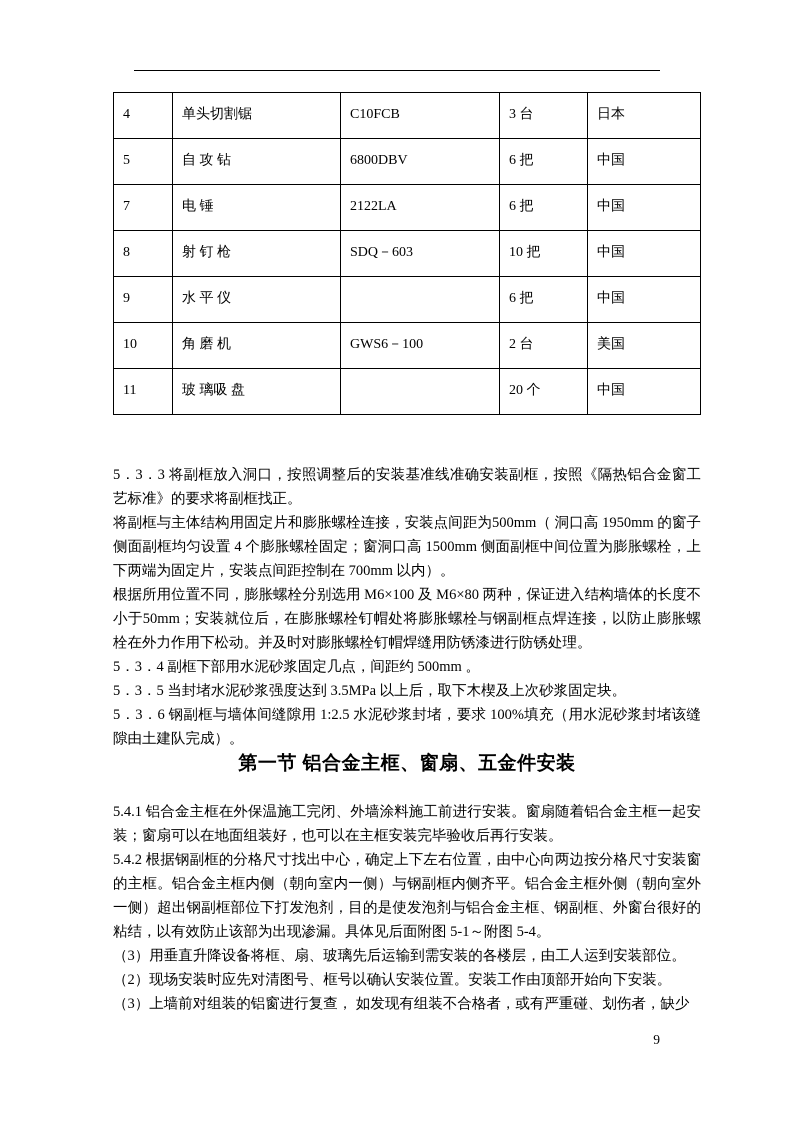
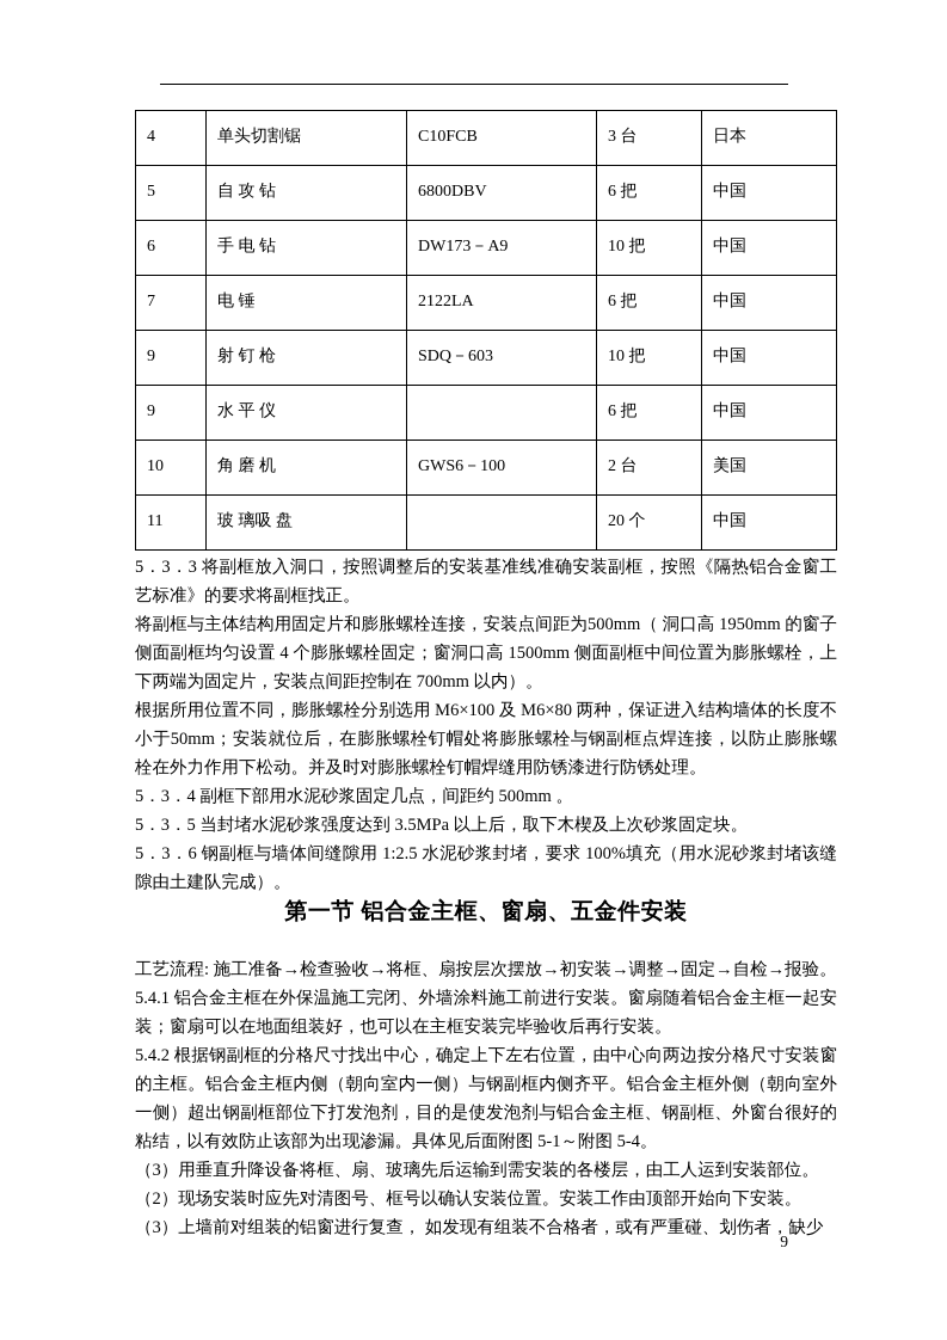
  4	单头切割锯	C10FCB	3 台	日本
  5	自 攻 钻	6800DBV	6 把	中国
+ 6	手 电 钻	DW173－A9	10 把	中国
  7	电 锤	2122LA	6 把	中国
- 8	射 钉 枪	SDQ－603	10 把	中国
+ 9	射 钉 枪	SDQ－603	10 把	中国
  9	水 平 仪		6 把	中国
  10	角 磨 机	GWS6－100	2 台	美国
  11	玻 璃吸 盘		20 个	中国
  5．3．3 将副框放入洞口，按照调整后的安装基准线准确安装副框，按照《隔热铝合金窗工艺标准》的要求将副框找正。
  将副框与主体结构用固定片和膨胀螺栓连接，安装点间距为500mm（ 洞口高 1950mm 的窗子侧面副框均匀设置 4 个膨胀螺栓固定；窗洞口高 1500mm 侧面副框中间位置为膨胀螺栓，上下两端为固定片，安装点间距控制在 700mm 以内）。
  根据所用位置不同，膨胀螺栓分别选用 M6×100 及 M6×80 两种，保证进入结构墙体的长度不小于50mm；安装就位后，在膨胀螺栓钉帽处将膨胀螺栓与钢副框点焊连接，以防止膨胀螺栓在外力作用下松动。并及时对膨胀螺栓钉帽焊缝用防锈漆进行防锈处理。
  5．3．4 副框下部用水泥砂浆固定几点，间距约 500mm 。
  5．3．5 当封堵水泥砂浆强度达到 3.5MPa 以上后，取下木楔及上次砂浆固定块。
  5．3．6 钢副框与墙体间缝隙用 1:2.5 水泥砂浆封堵，要求 100%填充（用水泥砂浆封堵该缝隙由土建队完成）。
  第一节 铝合金主框、窗扇、五金件安装
+ 工艺流程: 施工准备→检查验收→将框、扇按层次摆放→初安装→调整→固定→自检→报验。
  5.4.1 铝合金主框在外保温施工完闭、外墙涂料施工前进行安装。窗扇随着铝合金主框一起安装；窗扇可以在地面组装好，也可以在主框安装完毕验收后再行安装。
  5.4.2 根据钢副框的分格尺寸找出中心，确定上下左右位置，由中心向两边按分格尺寸安装窗的主框。铝合金主框内侧（朝向室内一侧）与钢副框内侧齐平。铝合金主框外侧（朝向室外一侧）超出钢副框部位下打发泡剂，目的是使发泡剂与铝合金主框、钢副框、外窗台很好的粘结，以有效防止该部为出现渗漏。具体见后面附图 5-1～附图 5-4。
  （3）用垂直升降设备将框、扇、玻璃先后运输到需安装的各楼层，由工人运到安装部位。
  （2）现场安装时应先对清图号、框号以确认安装位置。安装工作由顶部开始向下安装。
  （3）上墙前对组装的铝窗进行复查， 如发现有组装不合格者，或有严重碰、划伤者，缺少
  9
